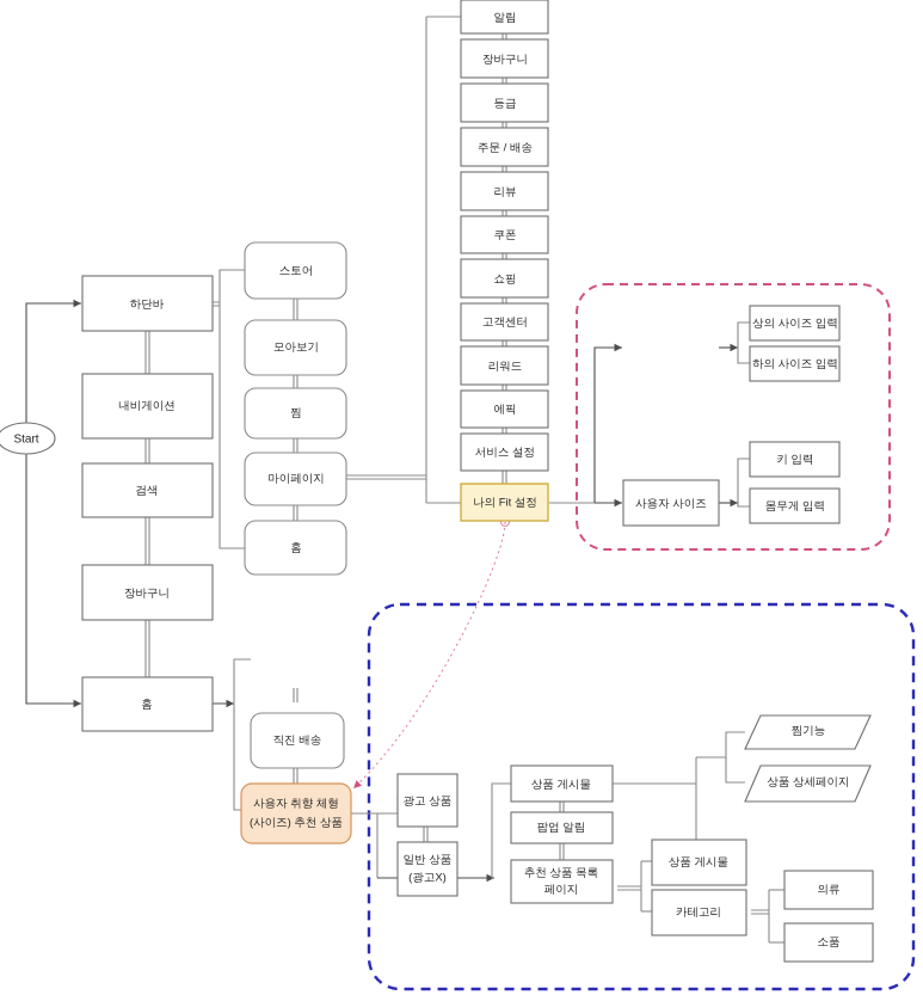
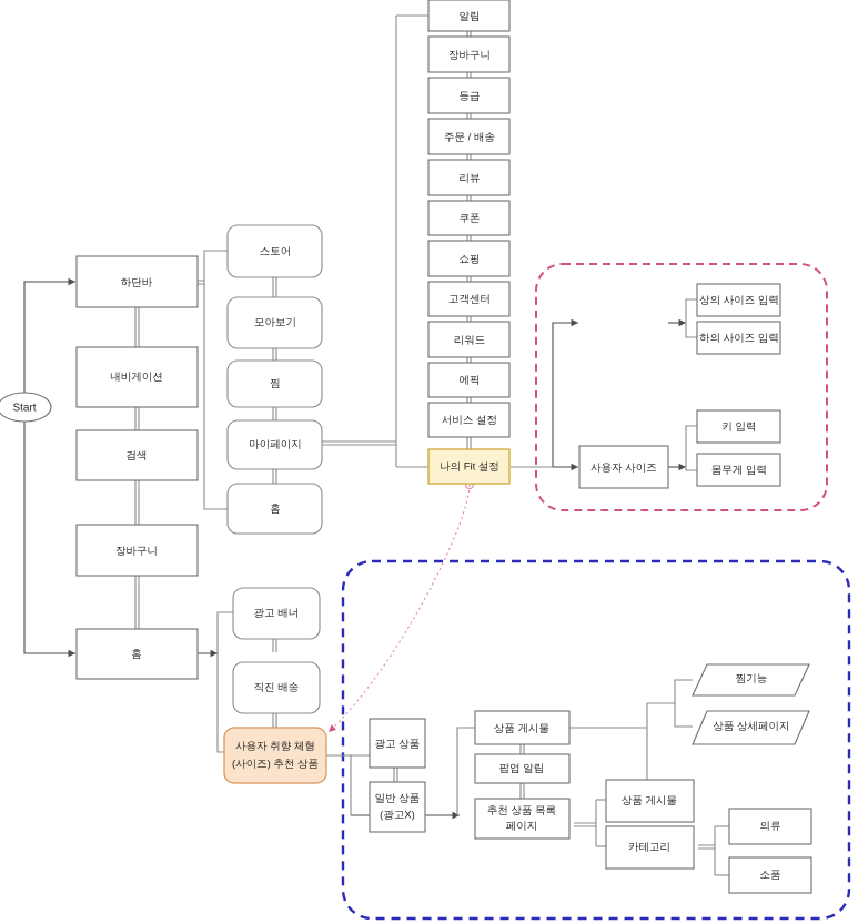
  Start
  하단바
  내비게이션
  검색
  장바구니
  홈
  스토어
  모아보기
  찜
  마이페이지
  홈
+ 광고 배너
  직진 배송
  사용자 취향 체형
  (사이즈) 추천 상품
  알림
  장바구니
  등급
  주문 / 배송
  리뷰
  쿠폰
  쇼핑
  고객센터
  리워드
  에픽
  서비스 설정
  나의 Fit 설정
  상의 사이즈 입력
  하의 사이즈 입력
  사용자 사이즈
  키 입력
  몸무게 입력
  광고 상품
  일반 상품
  (광고X)
  상품 게시물
  팝업 알림
  추천 상품 목록
  페이지
  찜기능
  상품 상세페이지
  상품 게시물
  카테고리
  의류
  소품
